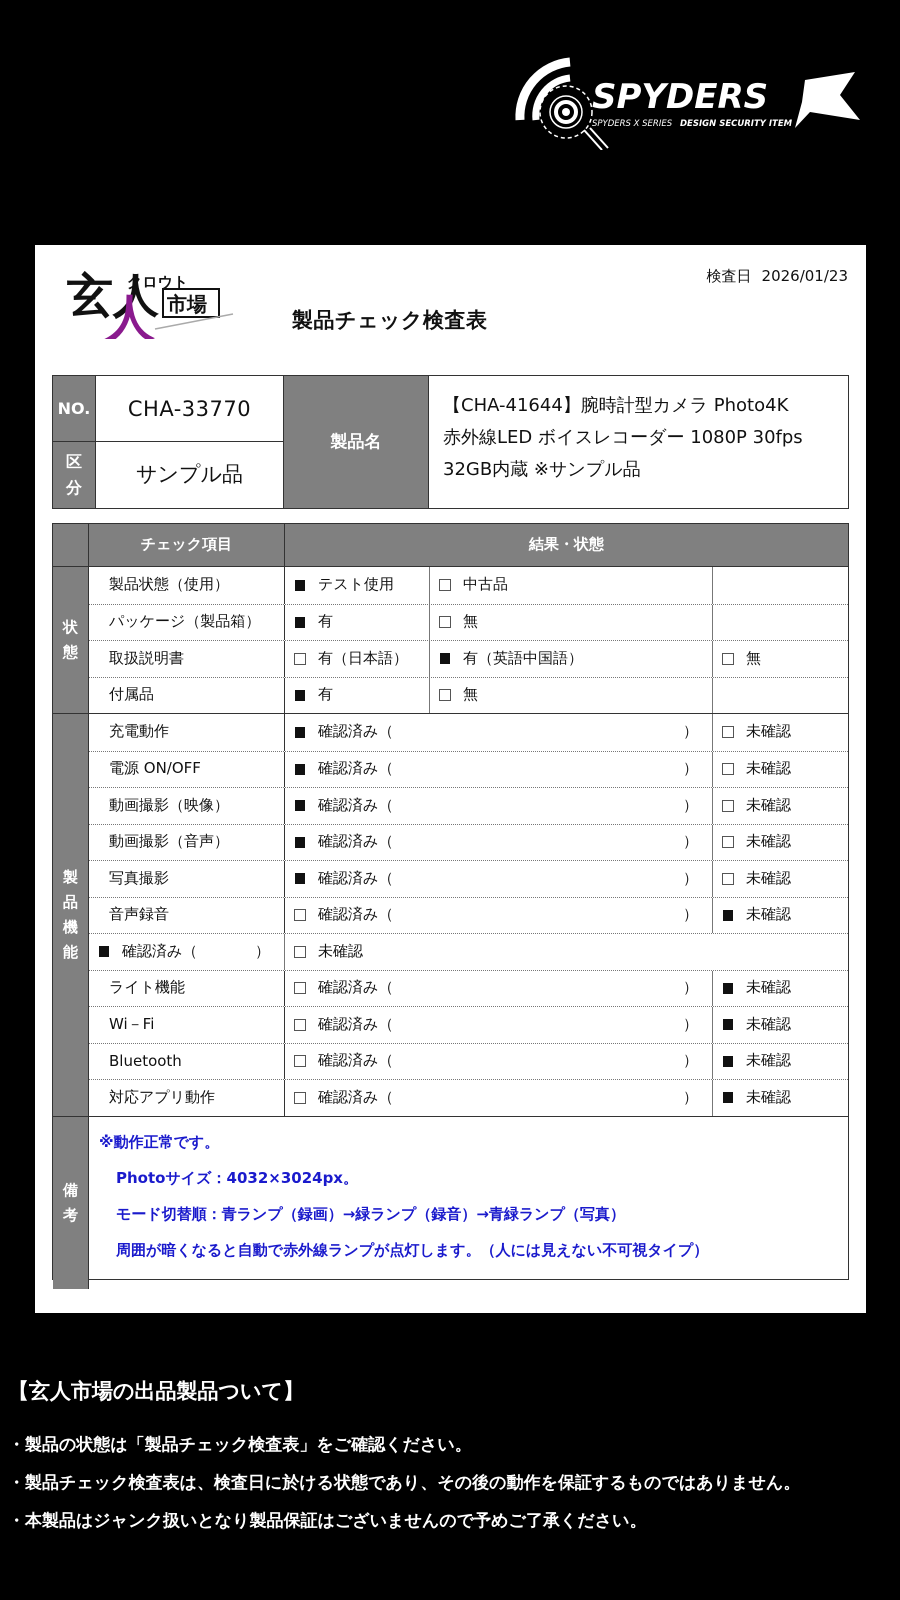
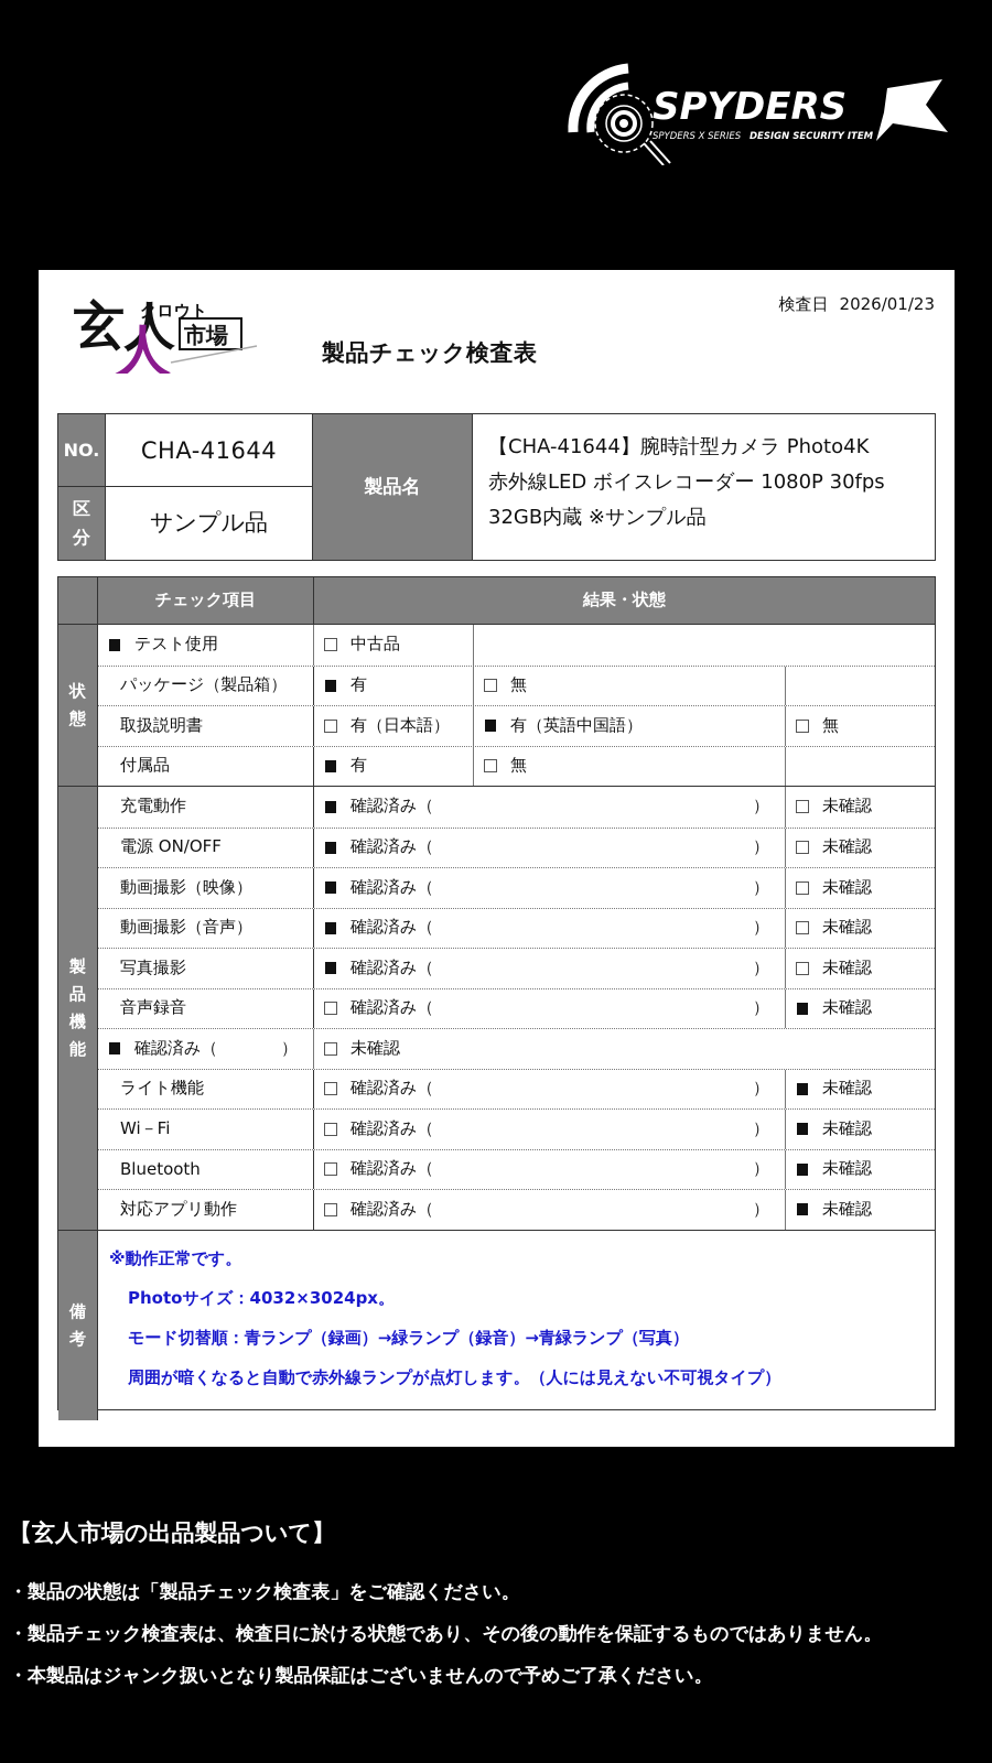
  SPYDERS
  SPYDERS X SERIES
  DESIGN SECURITY ITEM
  玄人
  人
  クロウト
  市場
  製品チェック検査表
  検査日 2026/01/23
  NO.
- CHA-33770
+ CHA-41644
  区
  分
  サンプル品
  製品名
  【CHA-41644】腕時計型カメラ Photo4K
  赤外線LED ボイスレコーダー 1080P 30fps
  32GB内蔵 ※サンプル品
  チェック項目
  結果・状態
  状
  態
- 製品状態（使用）
  テスト使用
  中古品
  パッケージ（製品箱）
  有
  無
  取扱説明書
  有（日本語）
  有（英語中国語）
  無
  付属品
  有
  無
  製
  品
  機
  能
  充電動作
  確認済み（
  ）
  未確認
  電源 ON/OFF
  確認済み（
  ）
  未確認
  動画撮影（映像）
  確認済み（
  ）
  未確認
  動画撮影（音声）
  確認済み（
  ）
  未確認
  写真撮影
  確認済み（
  ）
  未確認
  音声録音
  確認済み（
  ）
  未確認
  確認済み（
  ）
  未確認
  ライト機能
  確認済み（
  ）
  未確認
  Wi－Fi
  確認済み（
  ）
  未確認
  Bluetooth
  確認済み（
  ）
  未確認
  対応アプリ動作
  確認済み（
  ）
  未確認
  備
  考
  ※動作正常です。
  Photoサイズ：4032×3024px。
  モード切替順：青ランプ（録画）→緑ランプ（録音）→青緑ランプ（写真）
  周囲が暗くなると自動で赤外線ランプが点灯します。（人には見えない不可視タイプ）
  【玄人市場の出品製品ついて】
  ・製品の状態は「製品チェック検査表」をご確認ください。
  ・製品チェック検査表は、検査日に於ける状態であり、その後の動作を保証するものではありません。
  ・本製品はジャンク扱いとなり製品保証はございませんので予めご了承ください。
